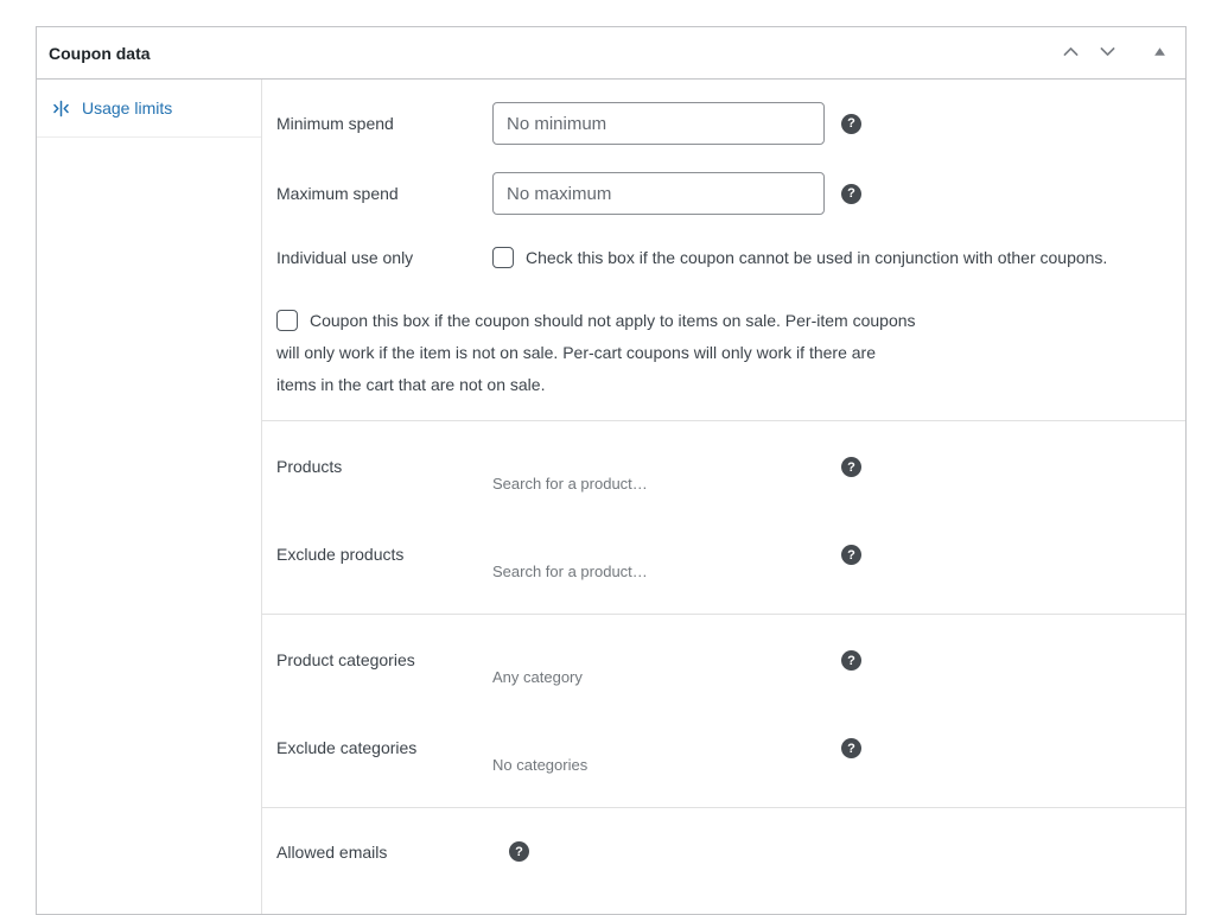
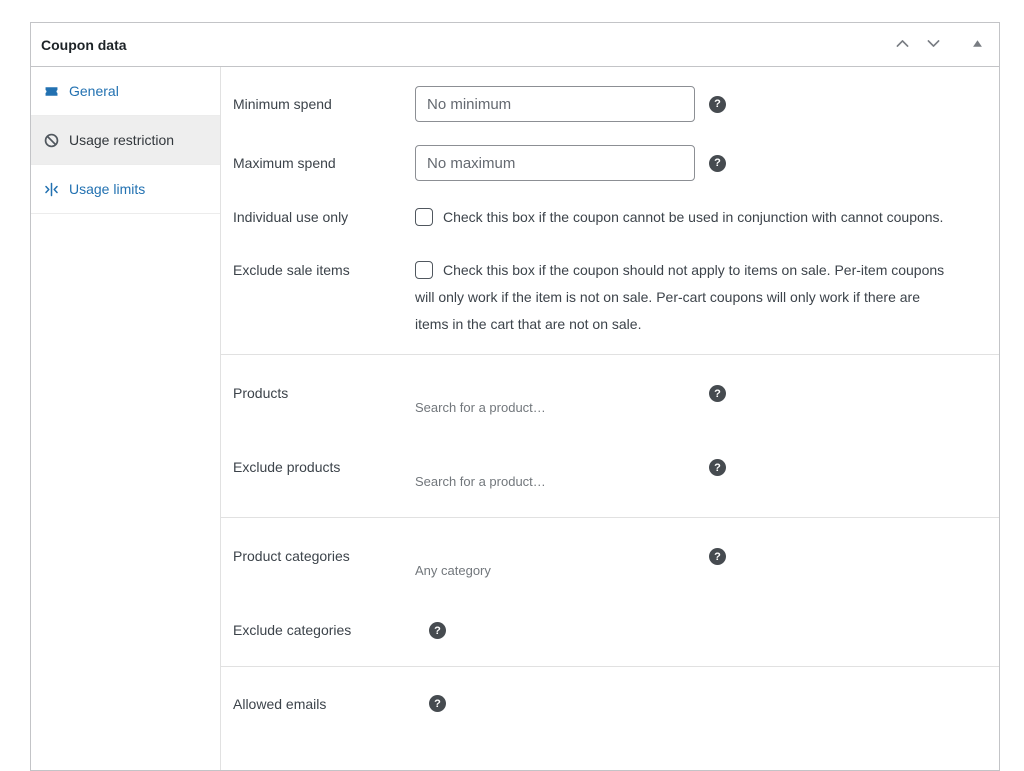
  Coupon data
+ General
+ Usage restriction
  Usage limits
  Minimum spend
  No minimum
  ?
  Maximum spend
  No maximum
  ?
  Individual use only
- Check this box if the coupon cannot be used in conjunction with other coupons.
+ Check this box if the coupon cannot be used in conjunction with cannot coupons.
+ Exclude sale items
- Coupon this box if the coupon should not apply to items on sale. Per-item coupons will only work if the item is not on sale. Per-cart coupons will only work if there are items in the cart that are not on sale.
+ Check this box if the coupon should not apply to items on sale. Per-item coupons will only work if the item is not on sale. Per-cart coupons will only work if there are items in the cart that are not on sale.
  Products
  Search for a product…
  ?
  Exclude products
  Search for a product…
  ?
  Product categories
  Any category
  ?
  Exclude categories
- No categories
  ?
  Allowed emails
  ?
